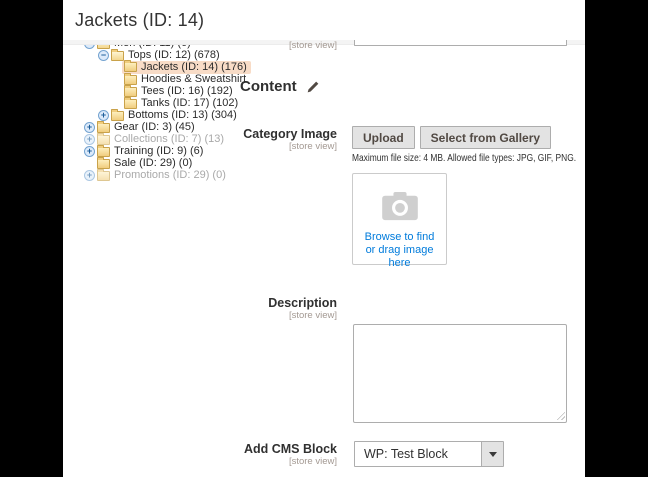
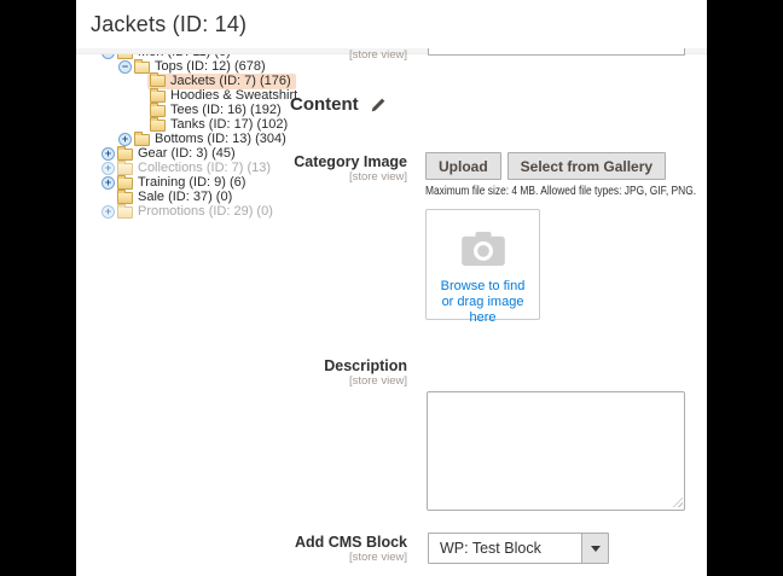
  Jackets (ID: 14)
  [store view]
  Tops (ID: 12) (678)
- Jackets (ID: 14) (176)
+ Jackets (ID: 7) (176)
  Hoodies & Sweatshirt
  Tees (ID: 16) (192)
  Tanks (ID: 17) (102)
  Bottoms (ID: 13) (304)
  Gear (ID: 3) (45)
  Collections (ID: 7) (13)
  Training (ID: 9) (6)
- Sale (ID: 29) (0)
+ Sale (ID: 37) (0)
  Promotions (ID: 29) (0)
  Content
  Category Image
  [store view]
  Upload
  Select from Gallery
  Maximum file size: 4 MB. Allowed file types: JPG, GIF, PNG.
  Browse to find or drag image here
  Description
  [store view]
  Add CMS Block
  [store view]
  WP: Test Block
